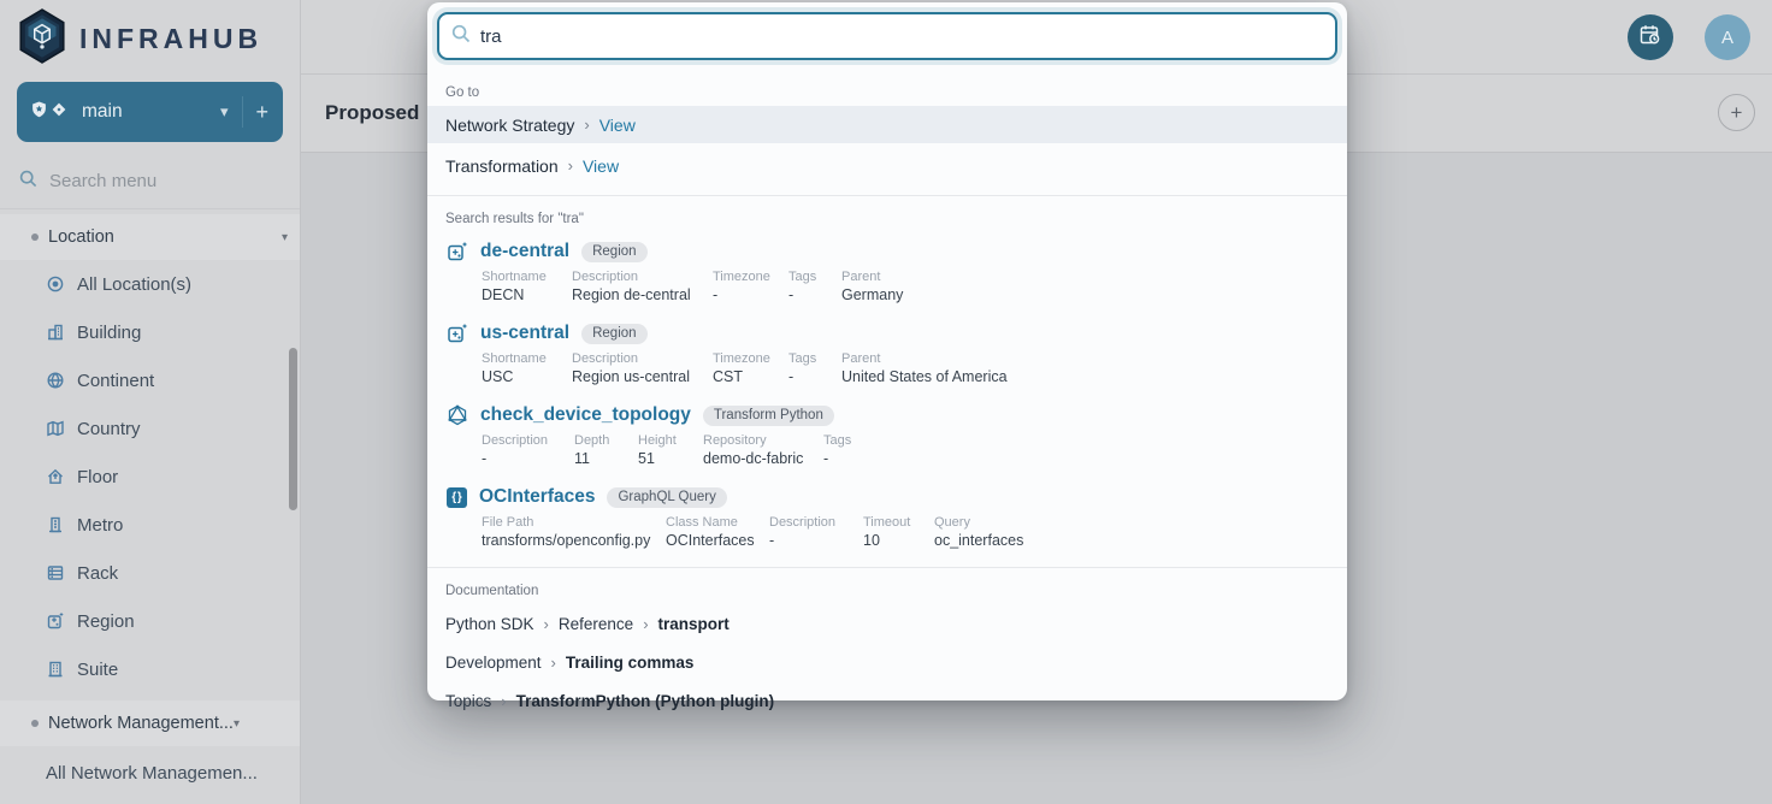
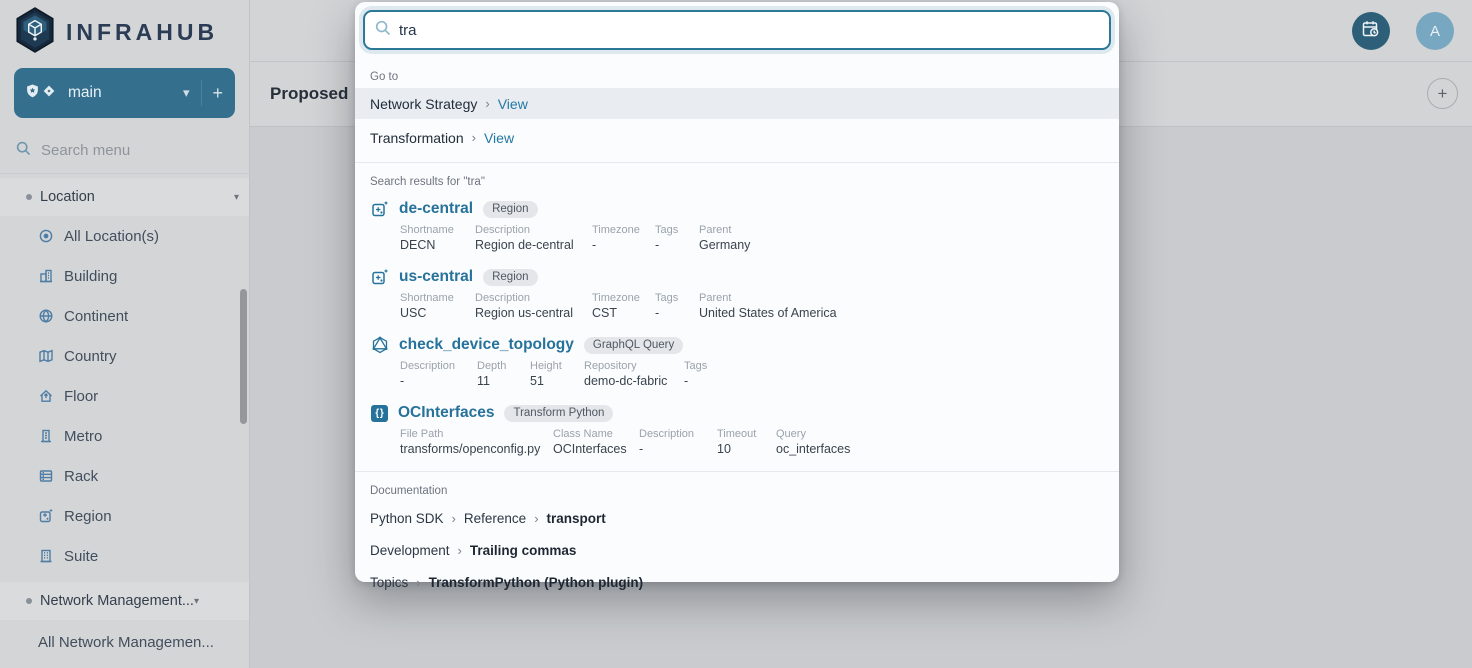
  INFRAHUB
  main
  ▾
  +
  Search menu
  Location
  ▾
  All Location(s)
  Building
  Continent
  Country
  Floor
  Metro
  Rack
  Region
  Suite
  Network Management...
  ▾
  All Network Managemen...
  A
  Proposed
  +
  tra
  Go to
  Network Strategy
  ›
  View
  Transformation
  ›
  View
  Search results for "tra"
  de-central
  Region
  Shortname
  DECN
  Description
  Region de-central
  Timezone
  -
  Tags
  -
  Parent
  Germany
  us-central
  Region
  Shortname
  USC
  Description
  Region us-central
  Timezone
  CST
  Tags
  -
  Parent
  United States of America
  check_device_topology
- Transform Python
+ GraphQL Query
  Description
  -
  Depth
  11
  Height
  51
  Repository
  demo-dc-fabric
  Tags
  -
  { }
  OCInterfaces
- GraphQL Query
+ Transform Python
  File Path
  transforms/openconfig.py
  Class Name
  OCInterfaces
  Description
  -
  Timeout
  10
  Query
  oc_interfaces
  Documentation
  Python SDK
  ›
  Reference
  ›
  transport
  Development
  ›
  Trailing commas
  Topics
  ›
  TransformPython (Python plugin)
